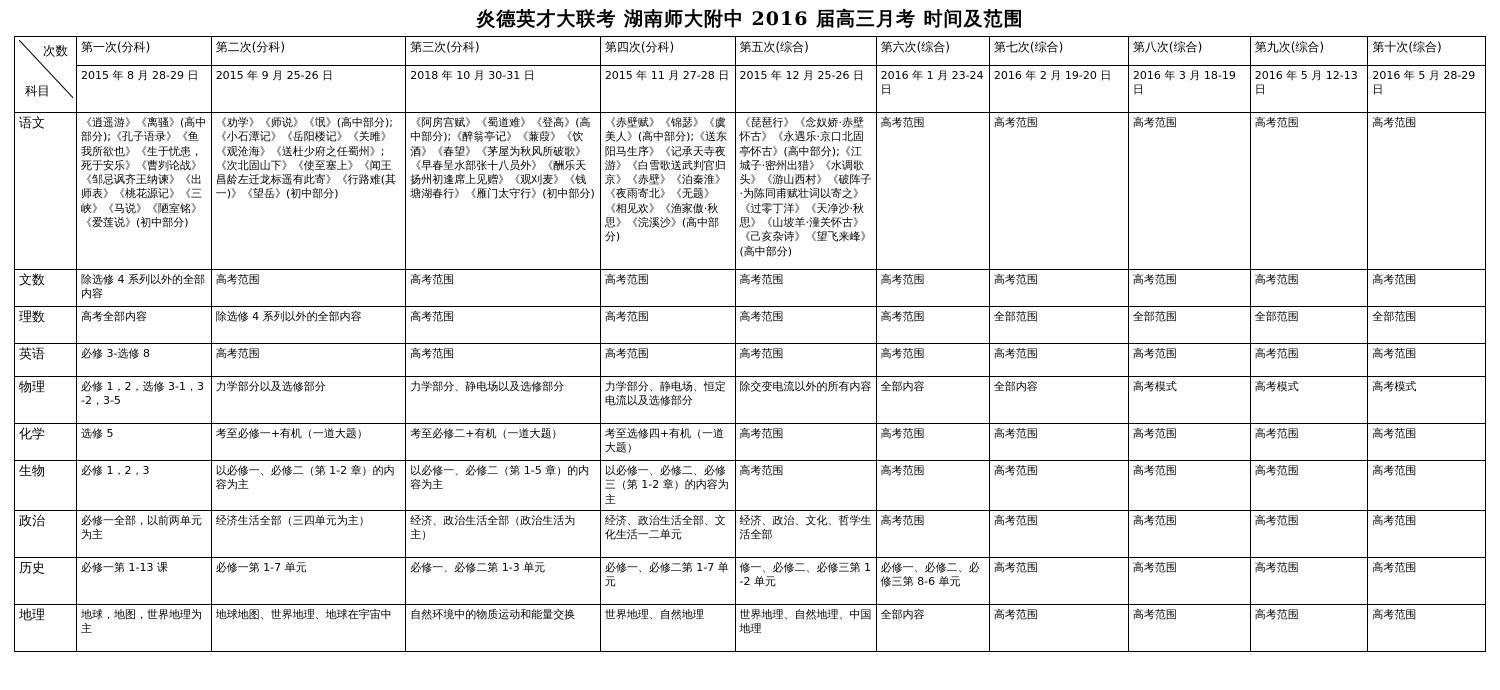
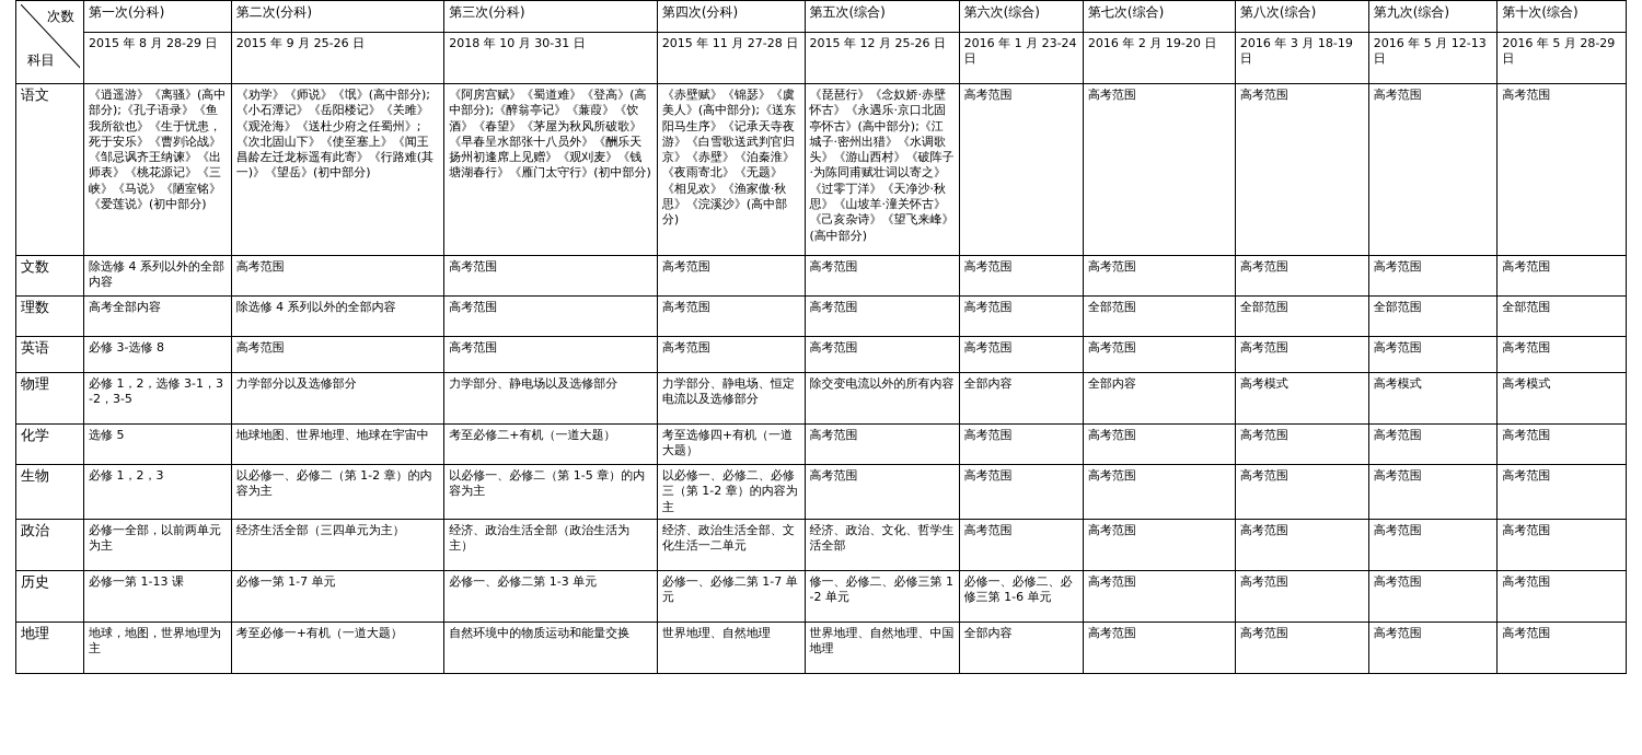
- 炎德英才大联考 湖南师大附中 2016 届高三月考 时间及范围
  次数 科目	第一次(分科)	第二次(分科)	第三次(分科)	第四次(分科)	第五次(综合)	第六次(综合)	第七次(综合)	第八次(综合)	第九次(综合)	第十次(综合)
  2015 年 8 月 28-29 日	2015 年 9 月 25-26 日	2018 年 10 月 30-31 日	2015 年 11 月 27-28 日	2015 年 12 月 25-26 日	2016 年 1 月 23-24 日	2016 年 2 月 19-20 日	2016 年 3 月 18-19 日	2016 年 5 月 12-13 日	2016 年 5 月 28-29 日
  语文	《逍遥游》《离骚》(高中部分);《孔子语录》《鱼我所欲也》《生于忧患，死于安乐》《曹刿论战》《邹忌讽齐王纳谏》《出师表》《桃花源记》《三峡》《马说》《陋室铭》《爱莲说》(初中部分)	《劝学》《师说》《氓》(高中部分);《小石潭记》《岳阳楼记》《关雎》《观沧海》《送杜少府之任蜀州》;《次北固山下》《使至塞上》《闻王昌龄左迁龙标遥有此寄》《行路难(其一)》《望岳》(初中部分)	《阿房宫赋》《蜀道难》《登高》(高中部分);《醉翁亭记》《蒹葭》《饮酒》《春望》《茅屋为秋风所破歌》《早春呈水部张十八员外》《酬乐天扬州初逢席上见赠》《观刈麦》《钱塘湖春行》《雁门太守行》(初中部分)	《赤壁赋》《锦瑟》《虞美人》(高中部分);《送东阳马生序》《记承天寺夜游》《白雪歌送武判官归京》《赤壁》《泊秦淮》《夜雨寄北》《无题》《相见欢》《渔家傲·秋思》《浣溪沙》(高中部分)	《琵琶行》《念奴娇·赤壁怀古》《永遇乐·京口北固亭怀古》(高中部分);《江城子·密州出猎》《水调歌头》《游山西村》《破阵子·为陈同甫赋壮词以寄之》《过零丁洋》《天净沙·秋思》《山坡羊·潼关怀古》《己亥杂诗》《望飞来峰》(高中部分)	高考范围	高考范围	高考范围	高考范围	高考范围
  文数	除选修 4 系列以外的全部内容	高考范围	高考范围	高考范围	高考范围	高考范围	高考范围	高考范围	高考范围	高考范围
  理数	高考全部内容	除选修 4 系列以外的全部内容	高考范围	高考范围	高考范围	高考范围	全部范围	全部范围	全部范围	全部范围
  英语	必修 3-选修 8	高考范围	高考范围	高考范围	高考范围	高考范围	高考范围	高考范围	高考范围	高考范围
  物理	必修 1，2，选修 3-1，3-2，3-5	力学部分以及选修部分	力学部分、静电场以及选修部分	力学部分、静电场、恒定电流以及选修部分	除交变电流以外的所有内容	全部内容	全部内容	高考模式	高考模式	高考模式
- 化学	选修 5	考至必修一+有机（一道大题）	考至必修二+有机（一道大题）	考至选修四+有机（一道大题）	高考范围	高考范围	高考范围	高考范围	高考范围	高考范围
+ 化学	选修 5	地球地图、世界地理、地球在宇宙中	考至必修二+有机（一道大题）	考至选修四+有机（一道大题）	高考范围	高考范围	高考范围	高考范围	高考范围	高考范围
  生物	必修 1，2，3	以必修一、必修二（第 1-2 章）的内容为主	以必修一、必修二（第 1-5 章）的内容为主	以必修一、必修二、必修三（第 1-2 章）的内容为主	高考范围	高考范围	高考范围	高考范围	高考范围	高考范围
  政治	必修一全部，以前两单元为主	经济生活全部（三四单元为主）	经济、政治生活全部（政治生活为主）	经济、政治生活全部、文化生活一二单元	经济、政治、文化、哲学生活全部	高考范围	高考范围	高考范围	高考范围	高考范围
- 历史	必修一第 1-13 课	必修一第 1-7 单元	必修一、必修二第 1-3 单元	必修一、必修二第 1-7 单元	修一、必修二、必修三第 1-2 单元	必修一、必修二、必修三第 8-6 单元	高考范围	高考范围	高考范围	高考范围
+ 历史	必修一第 1-13 课	必修一第 1-7 单元	必修一、必修二第 1-3 单元	必修一、必修二第 1-7 单元	修一、必修二、必修三第 1-2 单元	必修一、必修二、必修三第 1-6 单元	高考范围	高考范围	高考范围	高考范围
- 地理	地球，地图，世界地理为主	地球地图、世界地理、地球在宇宙中	自然环境中的物质运动和能量交换	世界地理、自然地理	世界地理、自然地理、中国地理	全部内容	高考范围	高考范围	高考范围	高考范围
+ 地理	地球，地图，世界地理为主	考至必修一+有机（一道大题）	自然环境中的物质运动和能量交换	世界地理、自然地理	世界地理、自然地理、中国地理	全部内容	高考范围	高考范围	高考范围	高考范围
